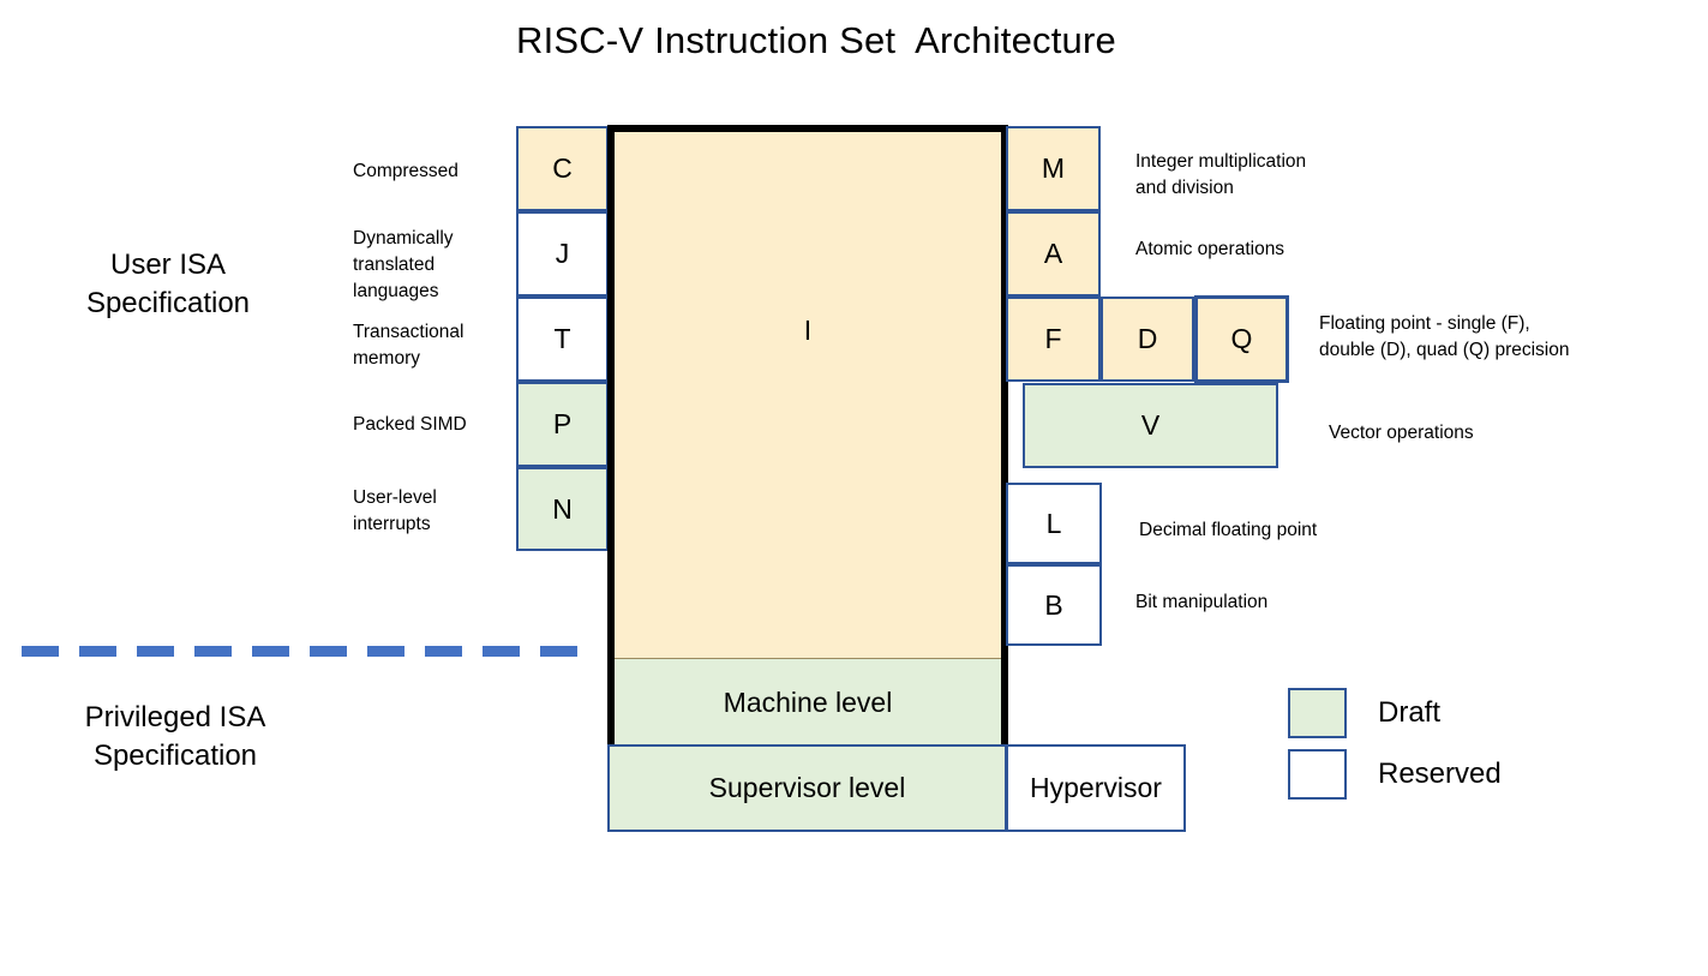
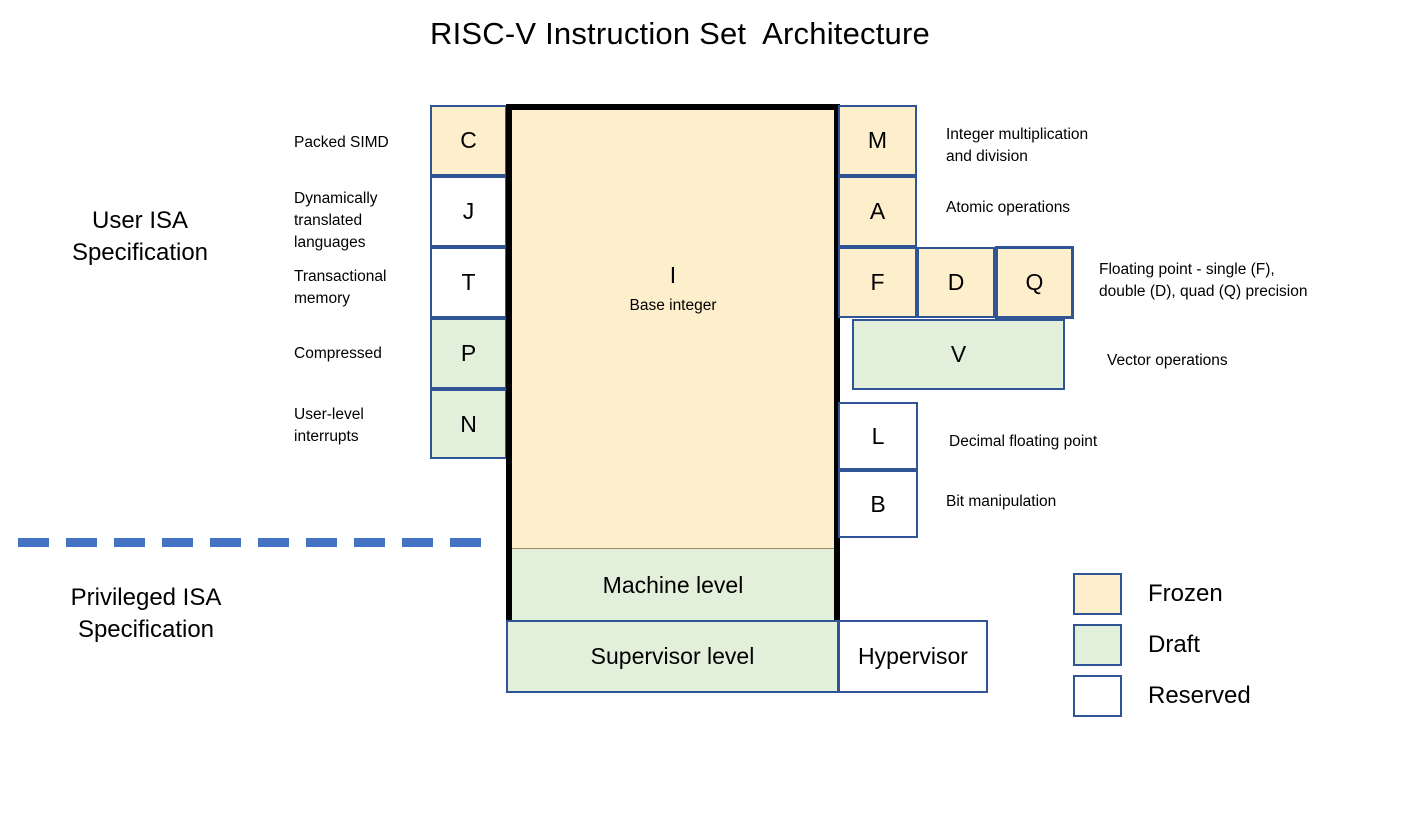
  RISC-V Instruction Set Architecture
  User ISA
  Specification
  Privileged ISA
  Specification
- Compressed
+ Packed SIMD
  Dynamically
  translated
  languages
  Transactional
  memory
- Packed SIMD
+ Compressed
  User-level
  interrupts
  C
  J
  T
  P
  N
  Machine level
  I
+ Base integer
  M
  A
  F
  D
  Q
  V
  L
  B
  Integer multiplication
  and division
  Atomic operations
  Floating point - single (F),
  double (D), quad (Q) precision
  Vector operations
  Decimal floating point
  Bit manipulation
  Supervisor level
  Hypervisor
+ Frozen
  Draft
  Reserved
